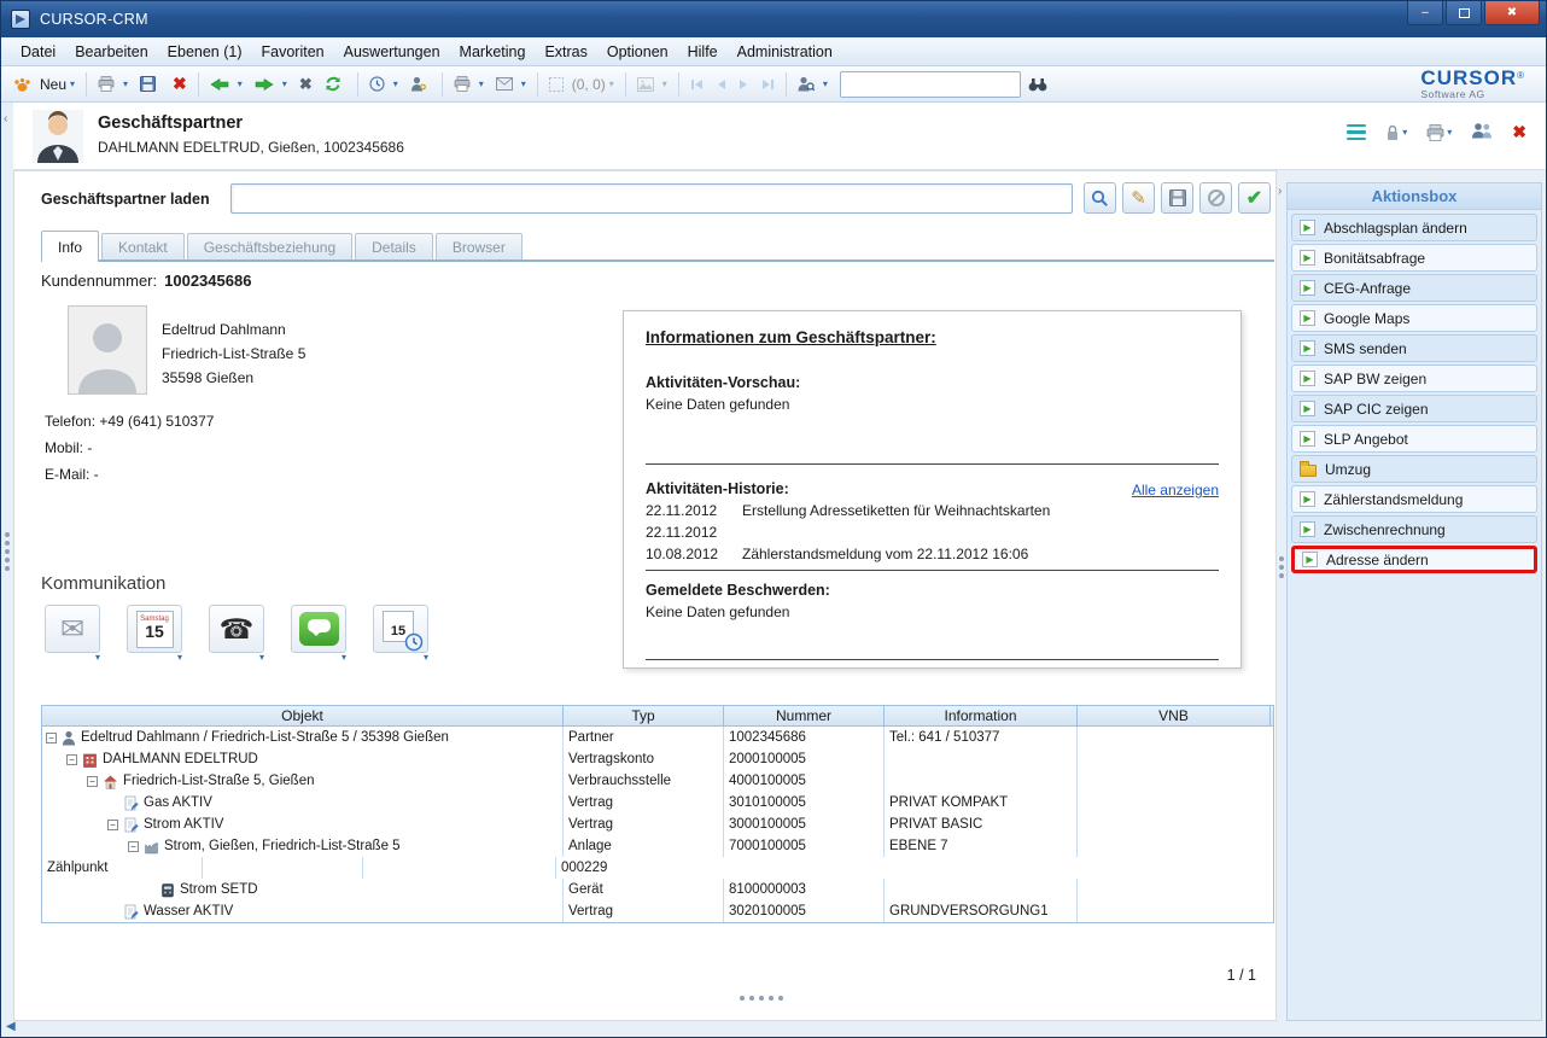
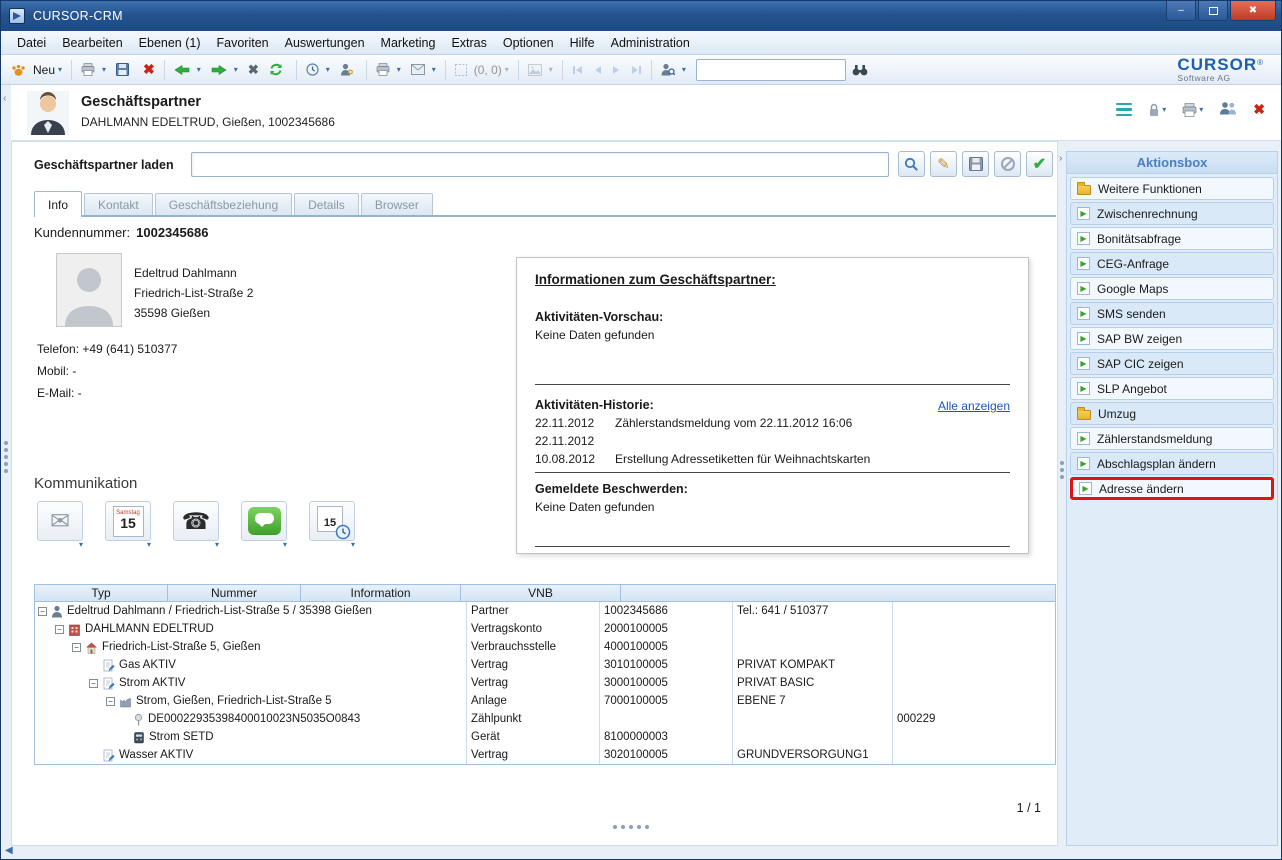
  CURSOR-CRM
  –
  ✖
  Datei
  Bearbeiten
  Ebenen (1)
  Favoriten
  Auswertungen
  Marketing
  Extras
  Optionen
  Hilfe
  Administration
  Neu
  ▾
  ▾
  ✖
  ▾
  ▾
  ✖
  ▾
  ▾
  ▾
  (0, 0)
  ▾
  ▾
  ▾
  CURSOR®
  Software AG
  Geschäftspartner
  DAHLMANN EDELTRUD, Gießen, 1002345686
  ▾
  ▾
  ✖
  ‹
  ◀
  Geschäftspartner laden
  ✎
  ✔
  Info
  Kontakt
  Geschäftsbeziehung
  Details
  Browser
  Kundennummer: 1002345686
  Edeltrud Dahlmann
- Friedrich-List-Straße 5
+ Friedrich-List-Straße 2
  35598 Gießen
  Telefon: +49 (641) 510377
  Mobil: -
  E-Mail: -
  Kommunikation
  ✉
  ▾
  15
  ▾
  ☎
  ▾
  ▾
  15
  ▾
  Informationen zum Geschäftspartner:
  Aktivitäten-Vorschau:
  Keine Daten gefunden
  Aktivitäten-Historie:
  Alle anzeigen
  22.11.2012
- Erstellung Adressetiketten für Weihnachtskarten
+ Zählerstandsmeldung vom 22.11.2012 16:06
  22.11.2012
  10.08.2012
- Zählerstandsmeldung vom 22.11.2012 16:06
+ Erstellung Adressetiketten für Weihnachtskarten
  Gemeldete Beschwerden:
  Keine Daten gefunden
- Objekt
  Typ
  Nummer
  Information
  VNB
  −
  Edeltrud Dahlmann / Friedrich-List-Straße 5 / 35398 Gießen
  Partner
  1002345686
  Tel.: 641 / 510377
  −
  DAHLMANN EDELTRUD
  Vertragskonto
  2000100005
  −
  Friedrich-List-Straße 5, Gießen
  Verbrauchsstelle
  4000100005
  Gas AKTIV
  Vertrag
  3010100005
  PRIVAT KOMPAKT
  −
  Strom AKTIV
  Vertrag
  3000100005
  PRIVAT BASIC
  −
  Strom, Gießen, Friedrich-List-Straße 5
  Anlage
  7000100005
  EBENE 7
+ DE00022935398400010023N5035O0843
  Zählpunkt
  000229
  Strom SETD
  Gerät
  8100000003
  Wasser AKTIV
  Vertrag
  3020100005
  GRUNDVERSORGUNG1
  1 / 1
  ›
  Aktionsbox
+ Weitere Funktionen
  ▶
- Abschlagsplan ändern
+ Zwischenrechnung
  ▶
  Bonitätsabfrage
  ▶
  CEG-Anfrage
  ▶
  Google Maps
  ▶
  SMS senden
  ▶
  SAP BW zeigen
  ▶
  SAP CIC zeigen
  ▶
  SLP Angebot
  Umzug
  ▶
  Zählerstandsmeldung
  ▶
- Zwischenrechnung
+ Abschlagsplan ändern
  ▶
  Adresse ändern
